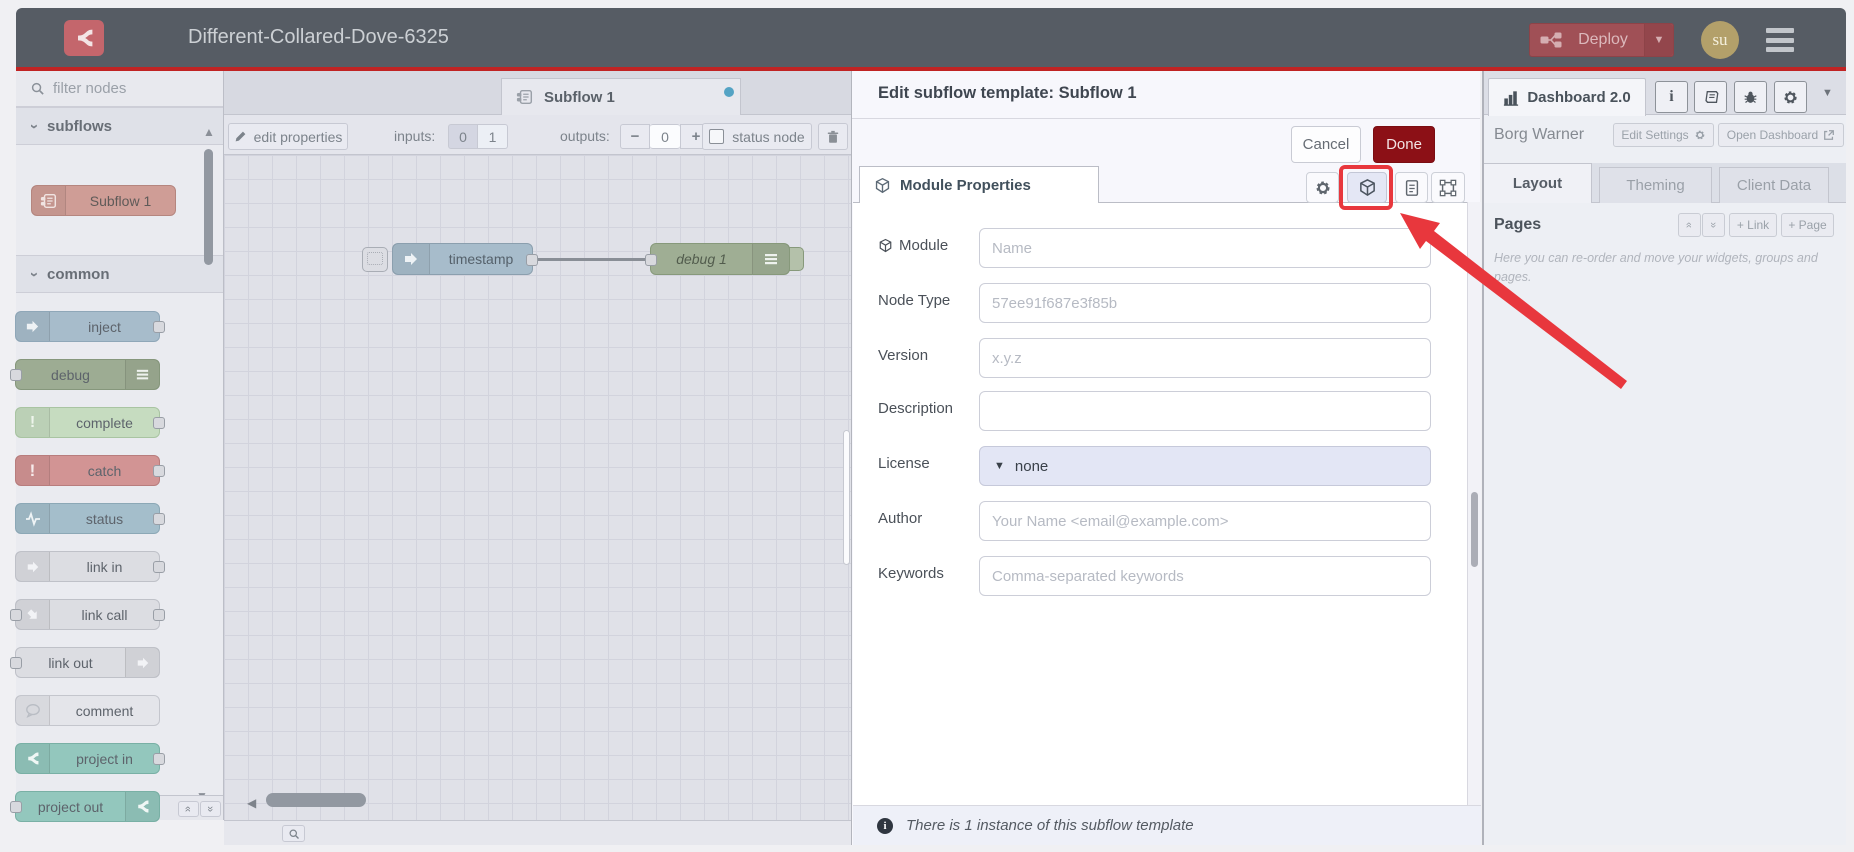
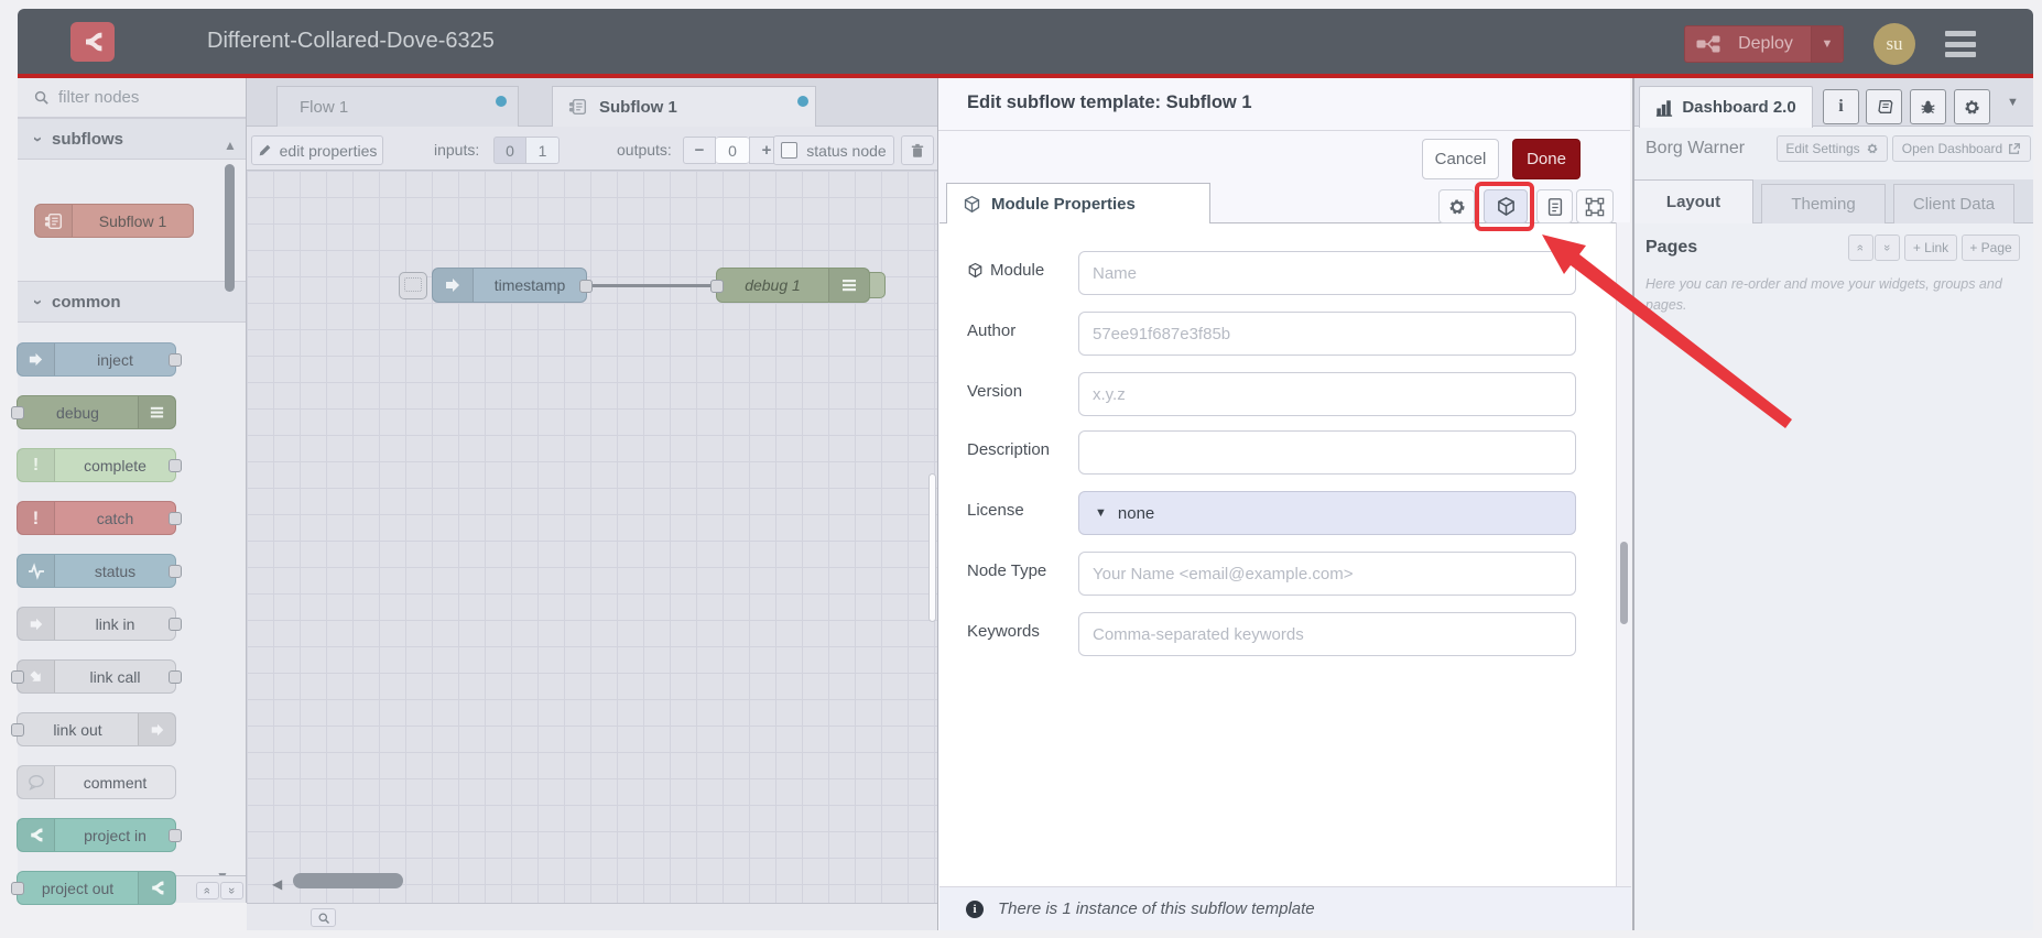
  Different-Collared-Dove-6325
  Deploy
  ▼
  su
  filter nodes
  subflows
  common
  ▲
  Subflow 1
  inject
  debug
  !
  complete
  !
  catch
  status
  link in
  link call
  link out
  comment
  project in
  project out
+ Flow 1
  Subflow 1
  edit properties
  inputs:
  0
  1
  outputs:
  −
  0
  +
  status node
  timestamp
  debug 1
  ◀
  Edit subflow template: Subflow 1
  Cancel
  Done
  Module Properties
  Module
  Name
- Node Type
+ Author
  57ee91f687e3f85b
  Version
  x.y.z
  Description
  License
  ▼
  none
- Author
+ Node Type
  Your Name <email@example.com>
  Keywords
  Comma-separated keywords
  i
  There is 1 instance of this subflow template
  Dashboard 2.0
  i
  ▼
  Borg Warner
  Edit Settings
  Open Dashboard
  Layout
  Theming
  Client Data
  Pages
  + Link
  + Page
  Here you can re-order and move your widgets, groups and pages.
